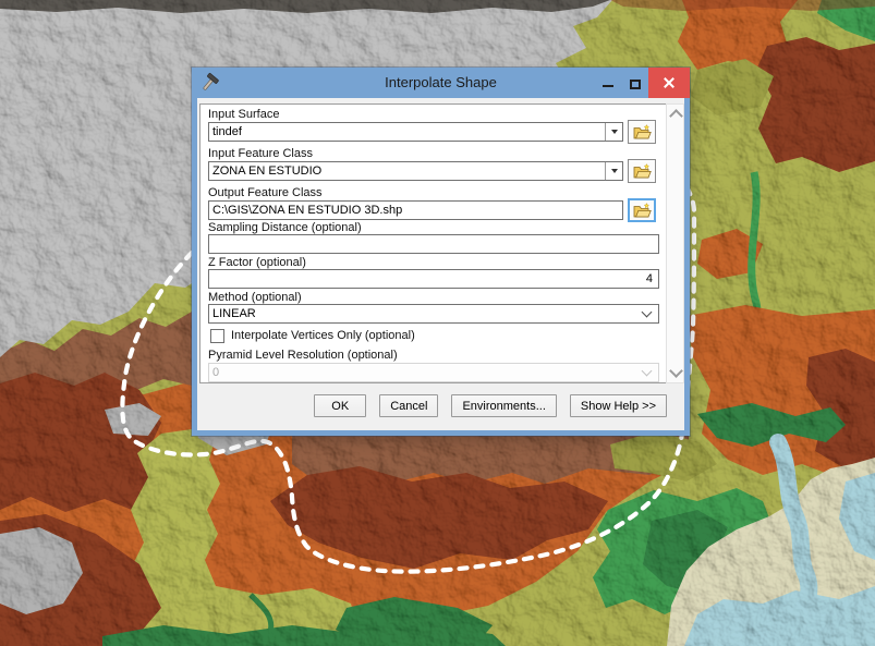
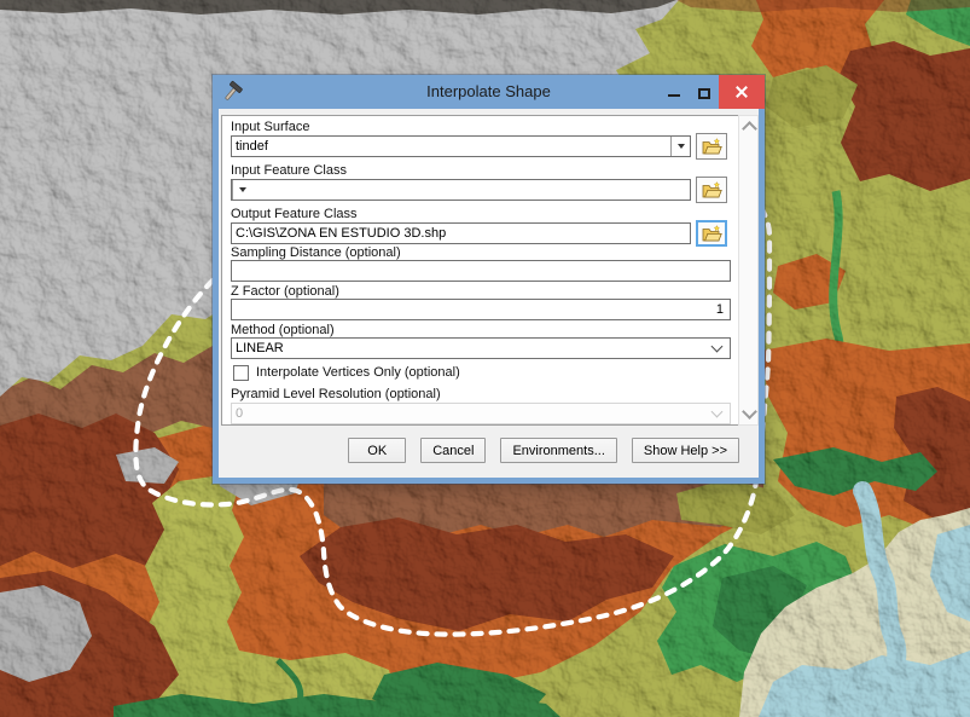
  Interpolate Shape
  Input Surface
  tindef
  Input Feature Class
- ZONA EN ESTUDIO
  Output Feature Class
  C:\GIS\ZONA EN ESTUDIO 3D.shp
  Sampling Distance (optional)
  Z Factor (optional)
- 4
+ 1
  Method (optional)
  LINEAR
  Interpolate Vertices Only (optional)
  Pyramid Level Resolution (optional)
  0
  OK
  Cancel
  Environments...
  Show Help >>
